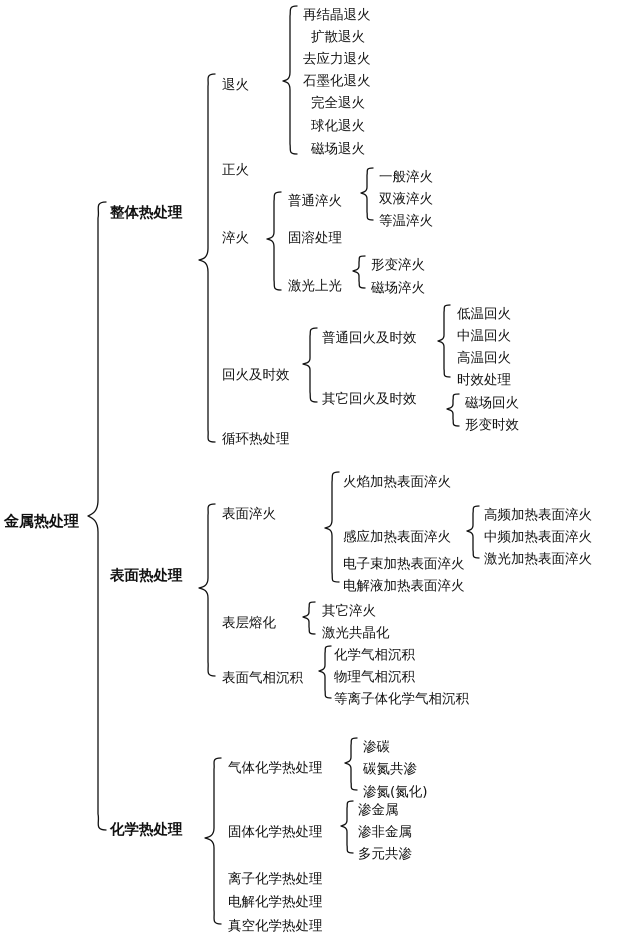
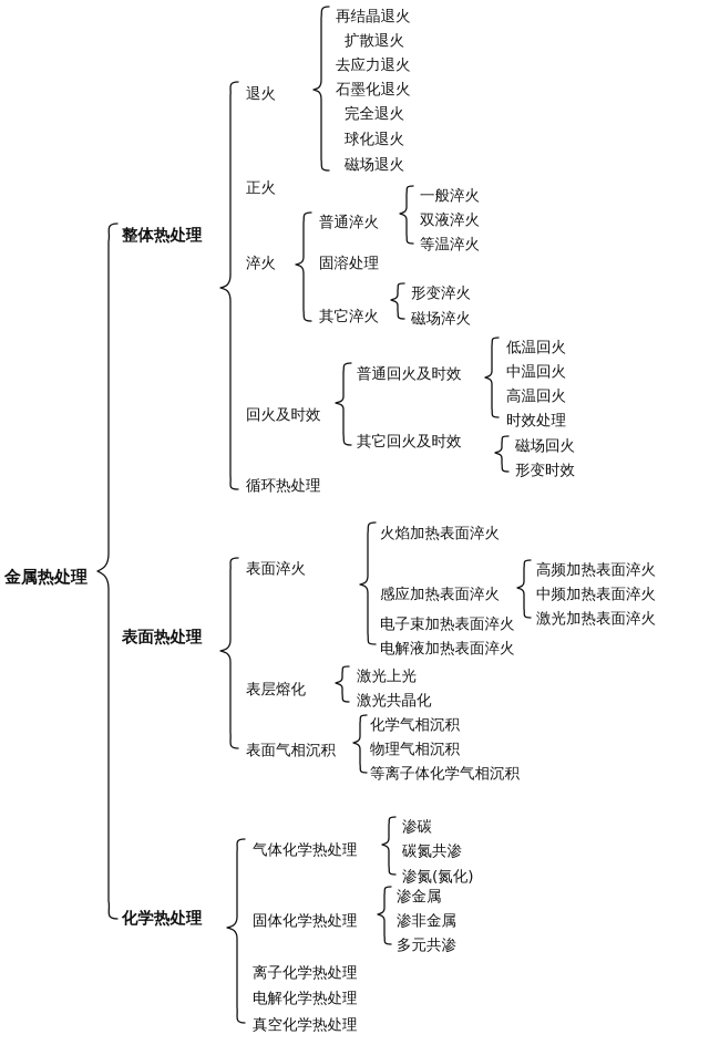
  金属热处理
  整体热处理
  退火
  再结晶退火
  扩散退火
  去应力退火
  石墨化退火
  完全退火
  球化退火
  磁场退火
  正火
  淬火
  普通淬火
  一般淬火
  双液淬火
  等温淬火
  固溶处理
- 激光上光
+ 其它淬火
  形变淬火
  磁场淬火
  回火及时效
  普通回火及时效
  低温回火
  中温回火
  高温回火
  时效处理
  其它回火及时效
  磁场回火
  形变时效
  循环热处理
  表面热处理
  表面淬火
  火焰加热表面淬火
  感应加热表面淬火
  高频加热表面淬火
  中频加热表面淬火
  激光加热表面淬火
  电子束加热表面淬火
  电解液加热表面淬火
  表层熔化
- 其它淬火
+ 激光上光
  激光共晶化
  表面气相沉积
  化学气相沉积
  物理气相沉积
  等离子体化学气相沉积
  化学热处理
  气体化学热处理
  渗碳
  碳氮共渗
  渗氮(氮化)
  固体化学热处理
  渗金属
  渗非金属
  多元共渗
  离子化学热处理
  电解化学热处理
  真空化学热处理
